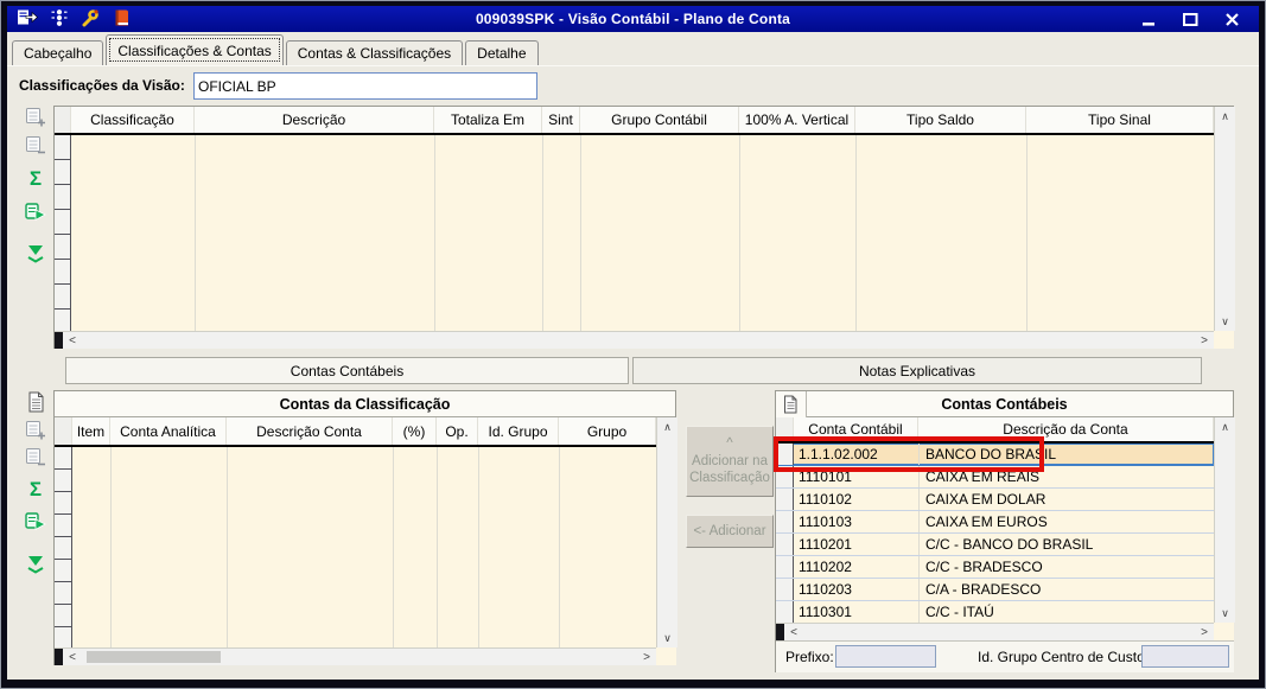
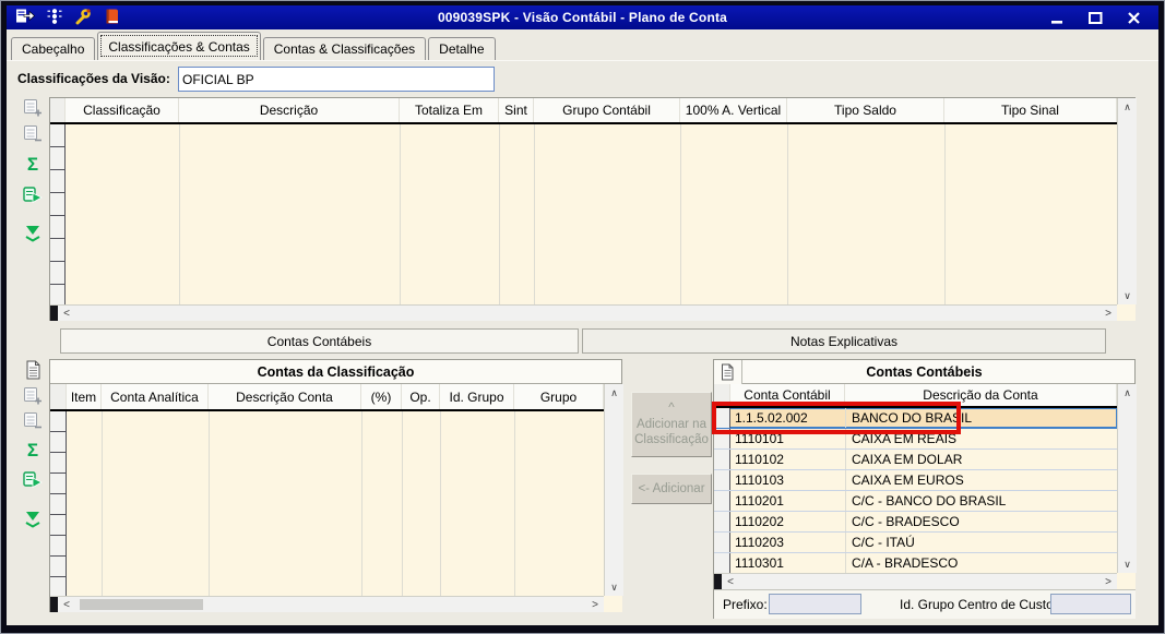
  009039SPK - Visão Contábil - Plano de Conta
  Cabeçalho
  Classificações & Contas
  Contas & Classificações
  Detalhe
  Classificações da Visão:
  OFICIAL BP
  Σ
  Classificação
  Descrição
  Totaliza Em
  Sint
  Grupo Contábil
  100% A. Vertical
  Tipo Saldo
  Tipo Sinal
  ∧
  ∨
  <
  >
  Contas Contábeis
  Notas Explicativas
  Σ
  Contas da Classificação
  Item
  Conta Analítica
  Descrição Conta
  (%)
  Op.
  Id. Grupo
  Grupo
  ∧
  ∨
  <
  >
  ^
  Adicionar na
  Classificação
  <- Adicionar
  Contas Contábeis
  Conta Contábil
  Descrição da Conta
- 1.1.1.02.002
+ 1.1.5.02.002
  BANCO DO BRASIL
  1110101
  CAIXA EM REAIS
  1110102
  CAIXA EM DOLAR
  1110103
  CAIXA EM EUROS
  1110201
  C/C - BANCO DO BRASIL
  1110202
  C/C - BRADESCO
  1110203
- C/A - BRADESCO
+ C/C - ITAÚ
  1110301
- C/C - ITAÚ
+ C/A - BRADESCO
  ∧
  ∨
  <
  >
  Prefixo:
  Id. Grupo Centro de Cust
